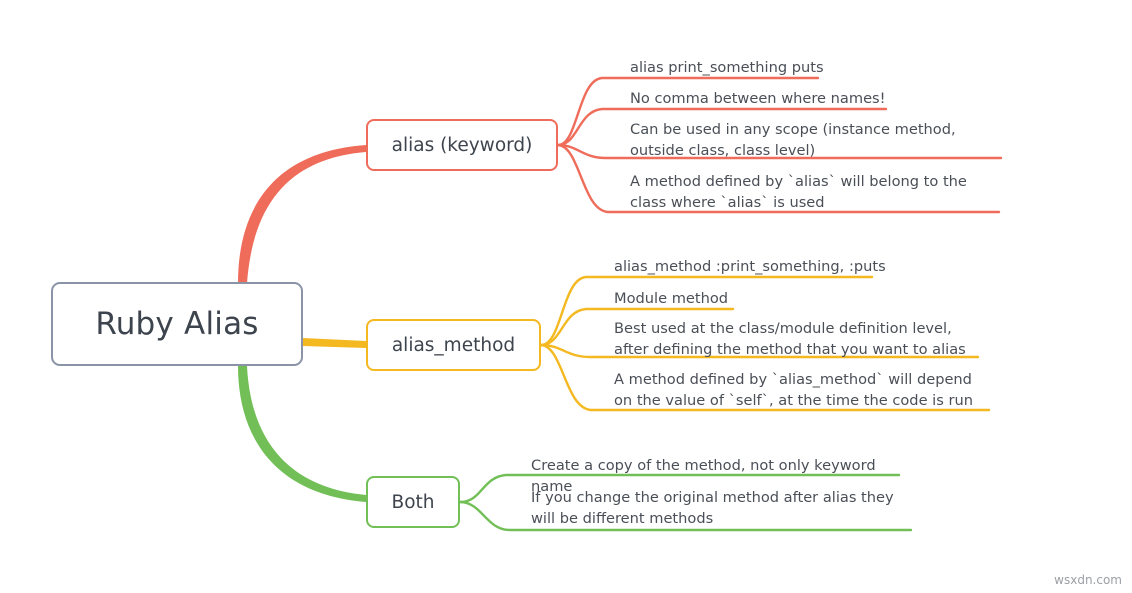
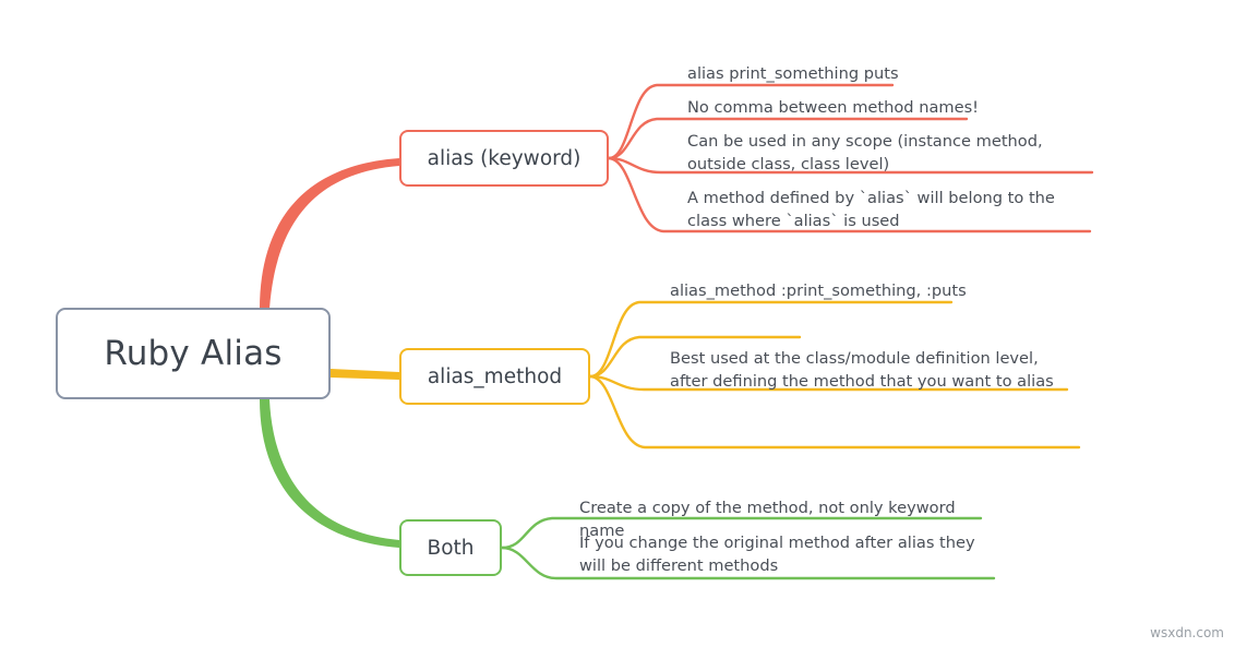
  Ruby Alias
  alias (keyword)
  alias_method
  Both
  alias print_something puts
- No comma between where names!
+ No comma between method names!
  Can be used in any scope (instance method, outside class, class level)
  A method defined by `alias` will belong to the class where `alias` is used
  alias_method :print_something, :puts
- Module method
  Best used at the class/module definition level, after defining the method that you want to alias
- A method defined by `alias_method` will depend on the value of `self`, at the time the code is run
  Create a copy of the method, not only keyword name
  If you change the original method after alias they will be different methods
  wsxdn.com
